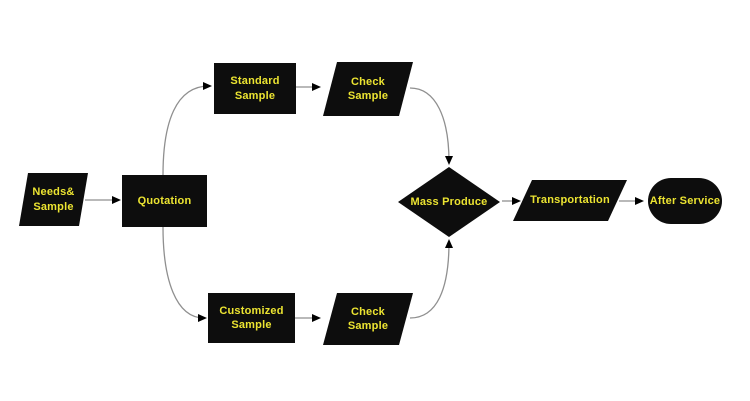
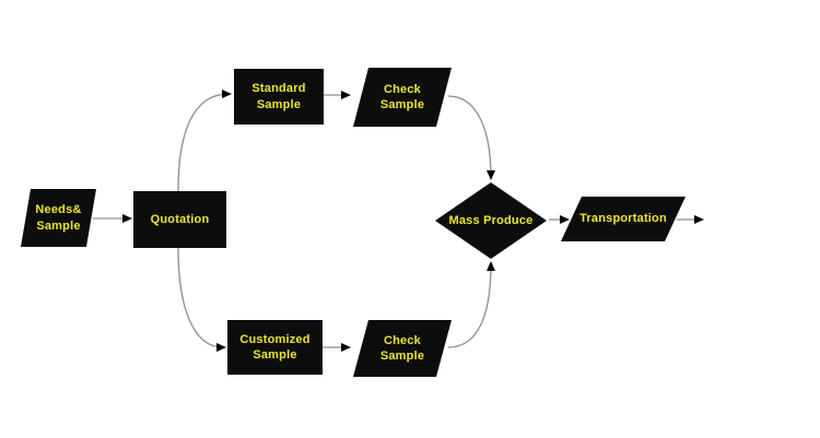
  Needs&
  Sample
  Quotation
  Standard
  Sample
  Check
  Sample
  Customized
  Sample
  Check
  Sample
  Mass Produce
  Transportation
- After Service
